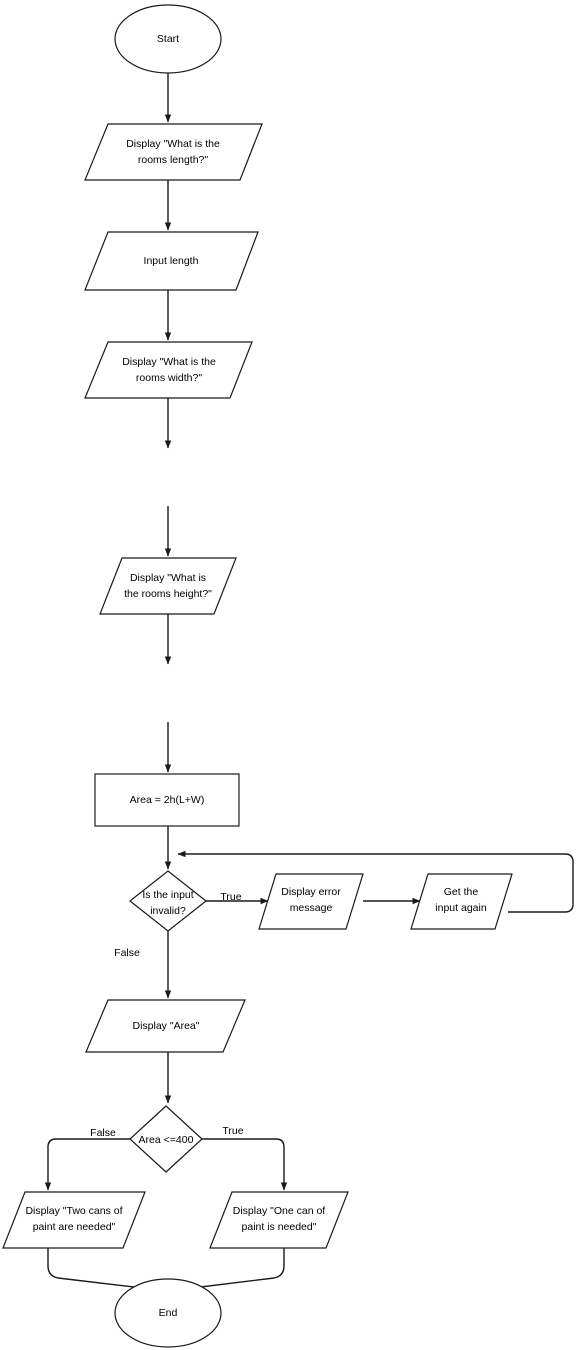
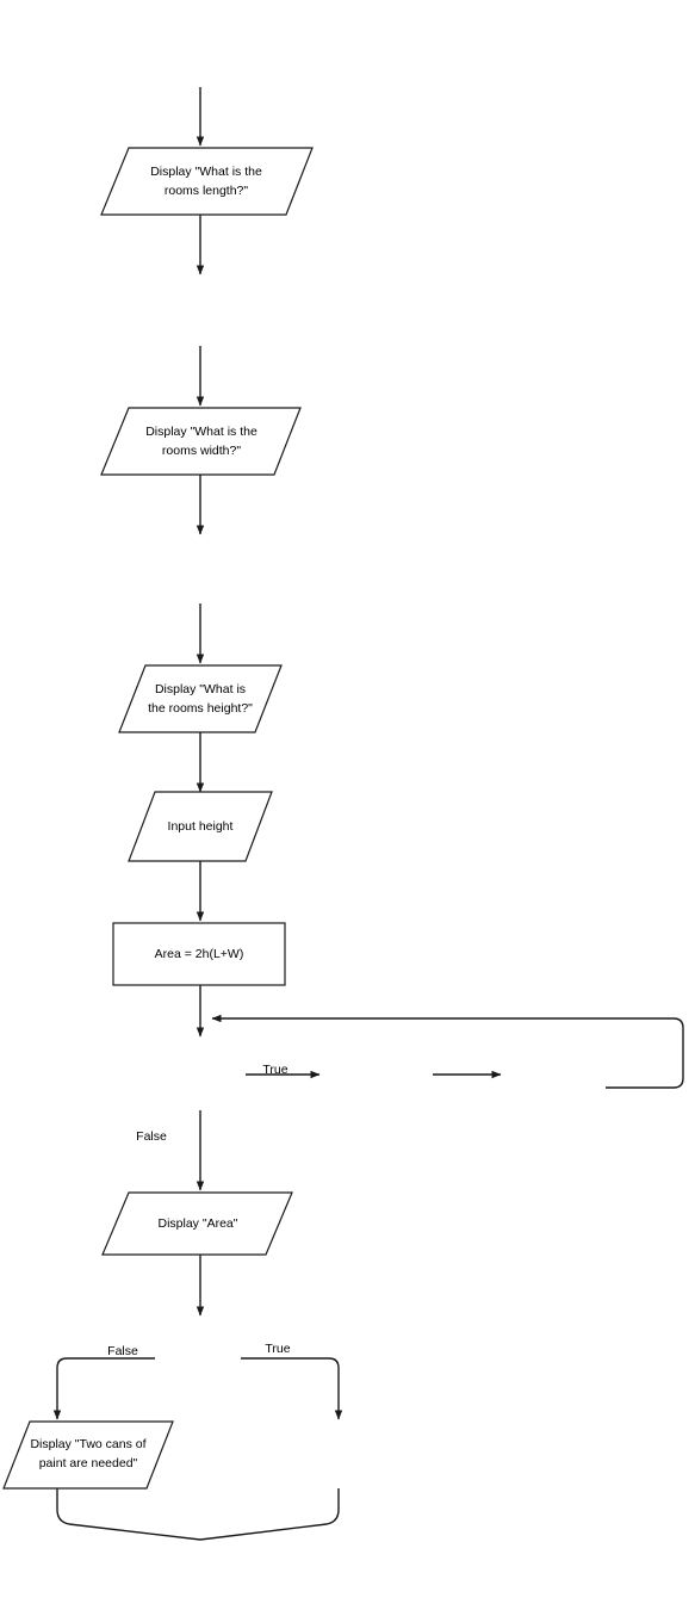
- Start
  Display "What is the
  rooms length?"
- Input length
  Display "What is the
  rooms width?"
  Display "What is
  the rooms height?"
+ Input height
  Area = 2h(L+W)
- Is the input
- invalid?
- Display error
- message
- Get the
- input again
  Display "Area"
- Area <=400
  Display "Two cans of
  paint are needed"
- Display "One can of
- paint is needed"
- End
  True
  False
  False
  True
